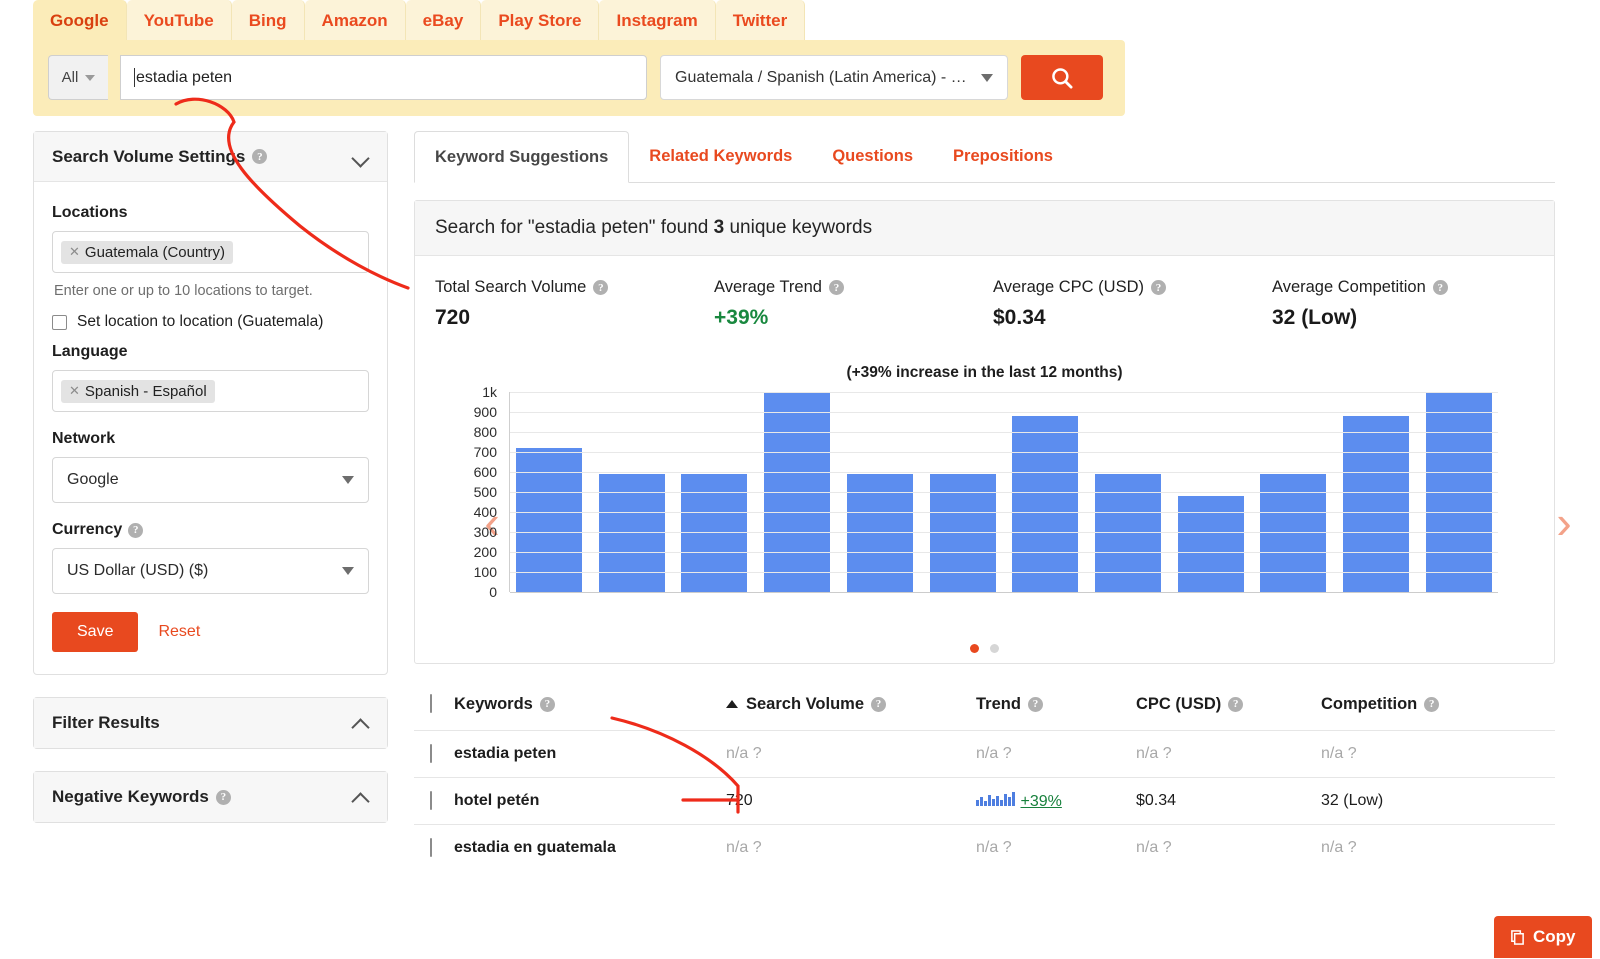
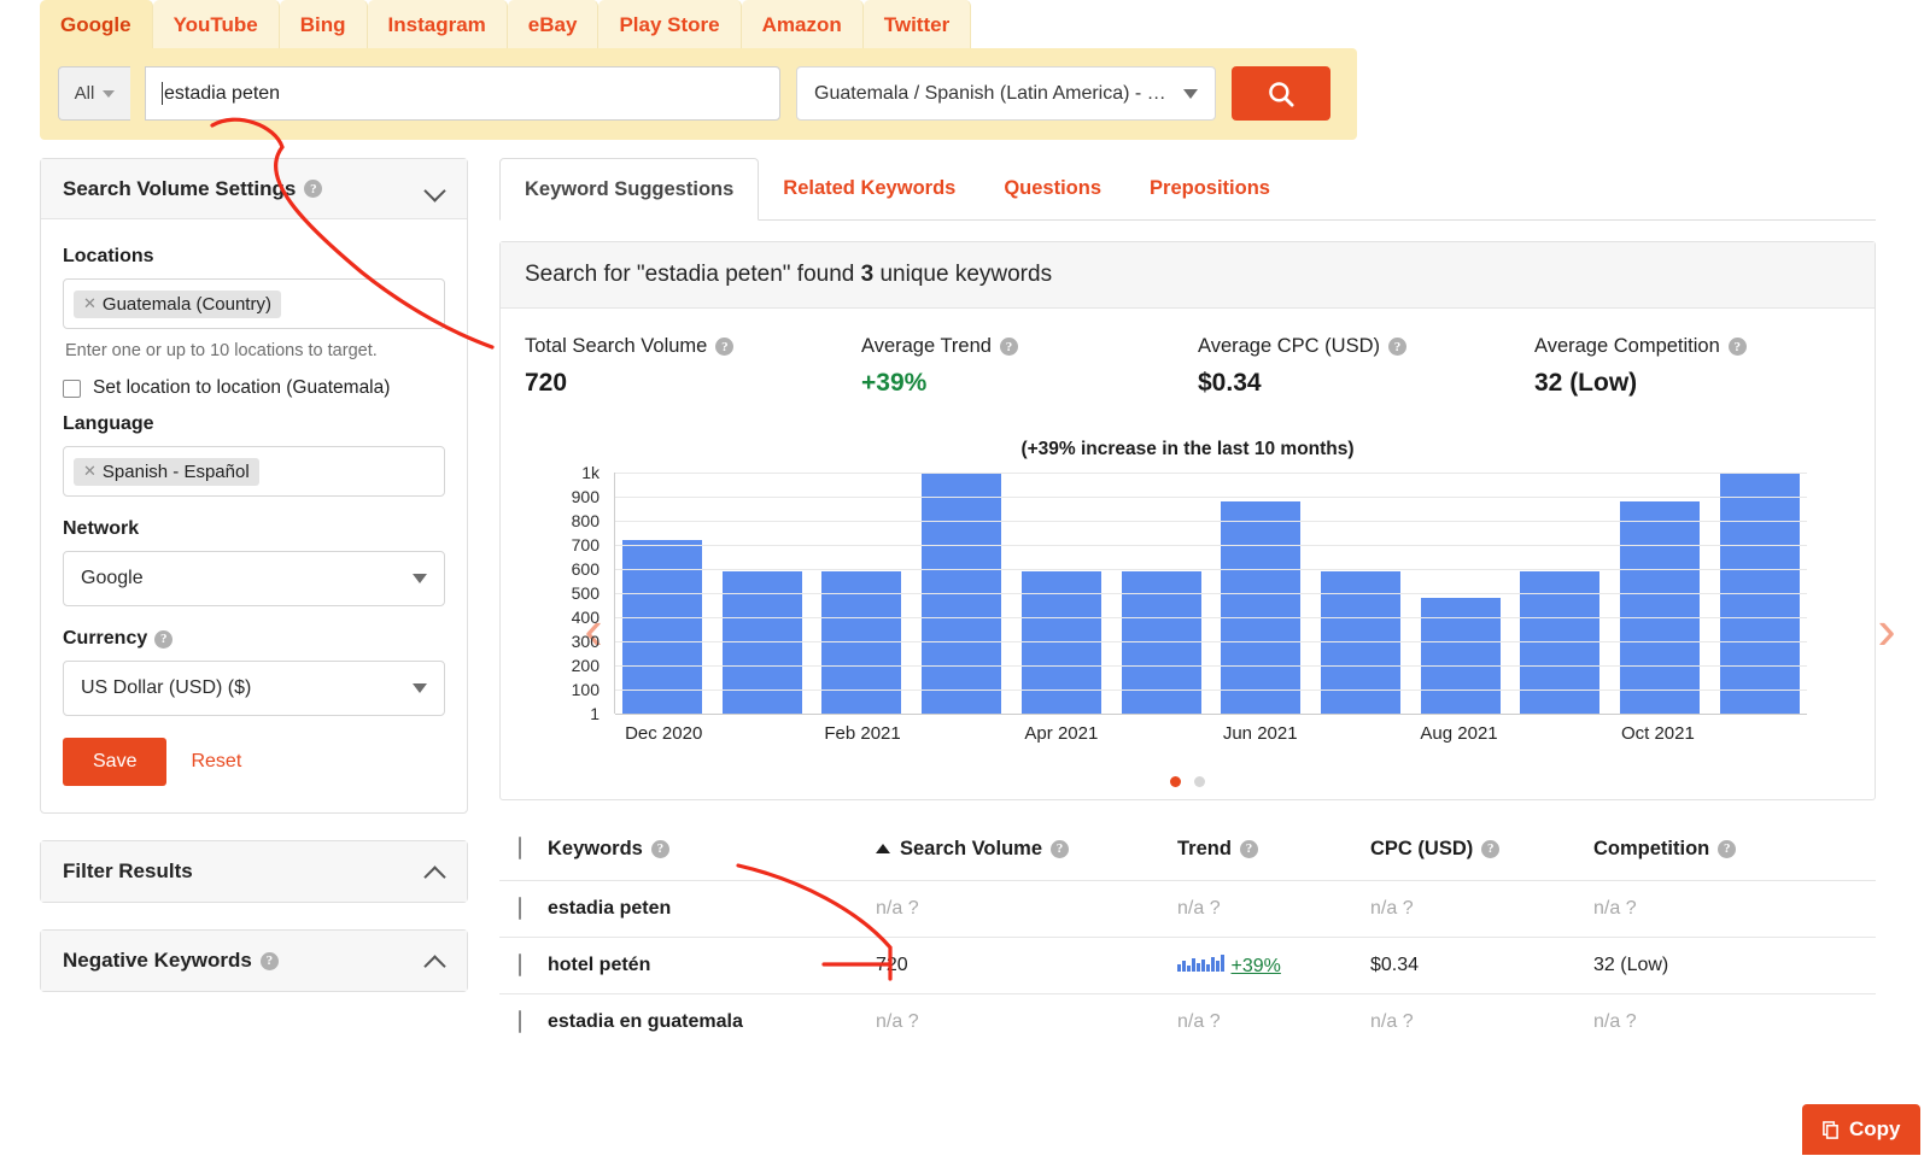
  Google
  YouTube
  Bing
- Amazon
+ Instagram
  eBay
  Play Store
- Instagram
+ Amazon
  Twitter
  All
  estadia peten
  Guatemala / Spanish (Latin America) - …
  Search Volume Settings
  ?
  Locations
  ✕
  Guatemala (Country)
  Enter one or up to 10 locations to target.
  Set location to location (Guatemala)
  Language
  ✕
  Spanish - Español
  Network
  Google
  Currency
  ?
  US Dollar (USD) ($)
  Save
  Reset
  Filter Results
  Negative Keywords
  ?
  Keyword Suggestions
  Related Keywords
  Questions
  Prepositions
  Search for "estadia peten" found 3 unique keywords
  Total Search Volume
  ?
  720
  Average Trend
  ?
  +39%
  Average CPC (USD)
  ?
  $0.34
  Average Competition
  ?
  32 (Low)
- (+39% increase in the last 12 months)
+ (+39% increase in the last 10 months)
  ‹
  ›
- 0
+ 1
  100
  200
  300
  400
  500
  600
  700
  800
  900
  1k
+ Dec 2020
+ Feb 2021
+ Apr 2021
+ Jun 2021
+ Aug 2021
+ Oct 2021
  Keywords
  ?
  Search Volume
  ?
  Trend
  ?
  CPC (USD)
  ?
  Competition
  ?
  estadia peten
  n/a ?
  n/a ?
  n/a ?
  n/a ?
  hotel petén
  +39%
  $0.34
  32 (Low)
  estadia en guatemala
  n/a ?
  n/a ?
  n/a ?
  n/a ?
  Copy
